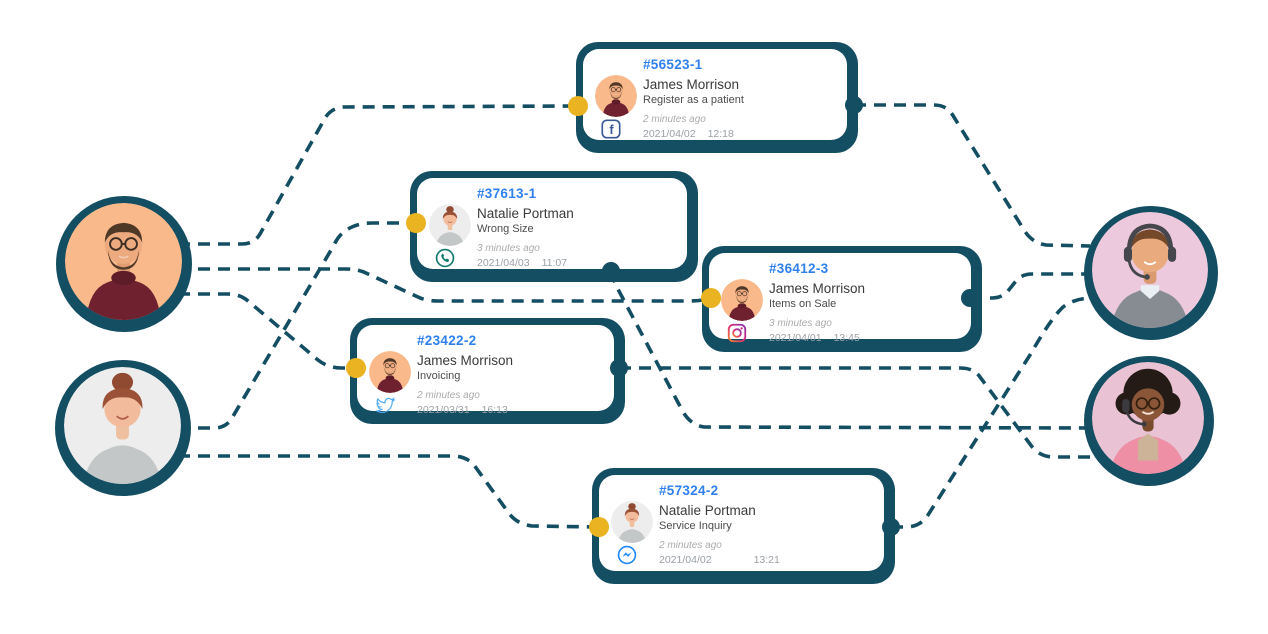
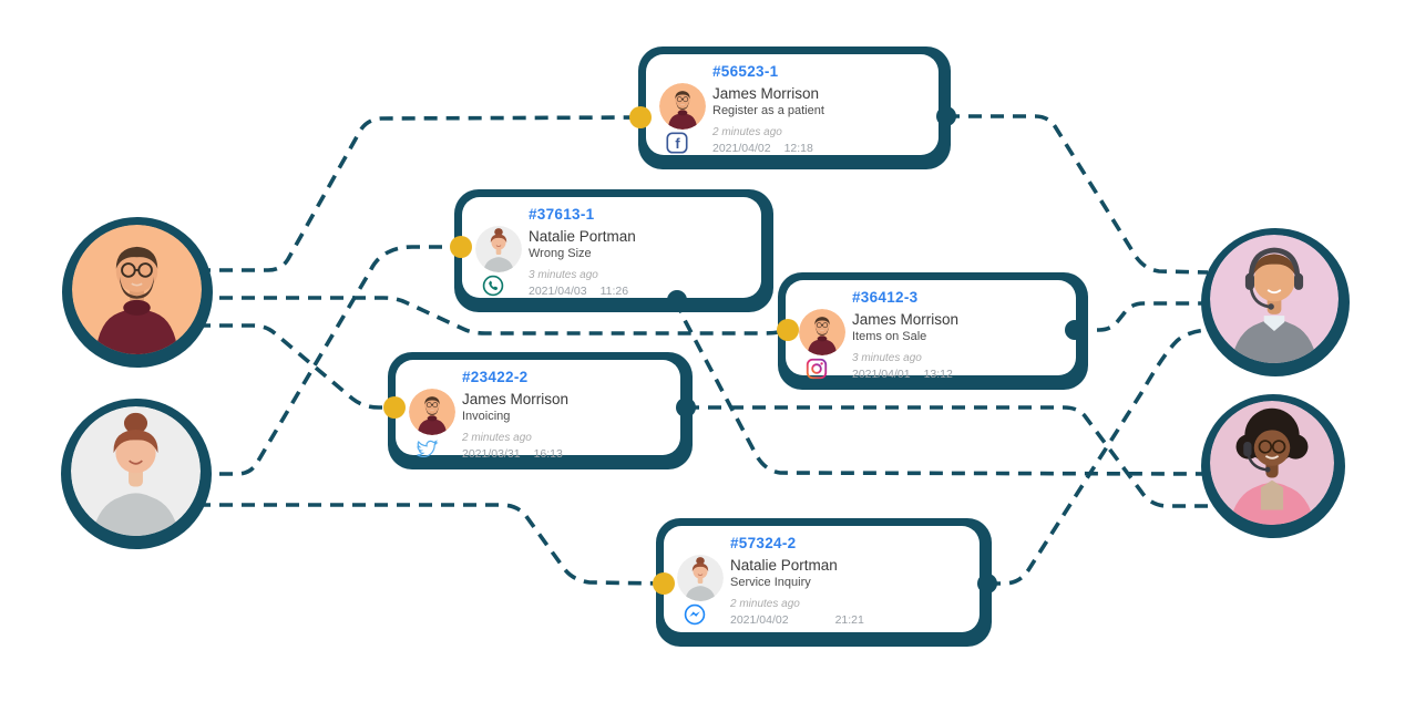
  #56523-1
  James Morrison
  Register as a patient
  2 minutes ago
  2021/04/02 12:18
  f
  #37613-1
  Natalie Portman
  Wrong Size
  3 minutes ago
- 2021/04/03 11:07
+ 2021/04/03 11:26
  #36412-3
  James Morrison
  Items on Sale
  3 minutes ago
- 2021/04/01 13:45
+ 2021/04/01 13:12
  #23422-2
  James Morrison
  Invoicing
  2 minutes ago
  2021/03/31 16:13
  #57324-2
  Natalie Portman
  Service Inquiry
  2 minutes ago
- 2021/04/02 13:21
+ 2021/04/02 21:21
